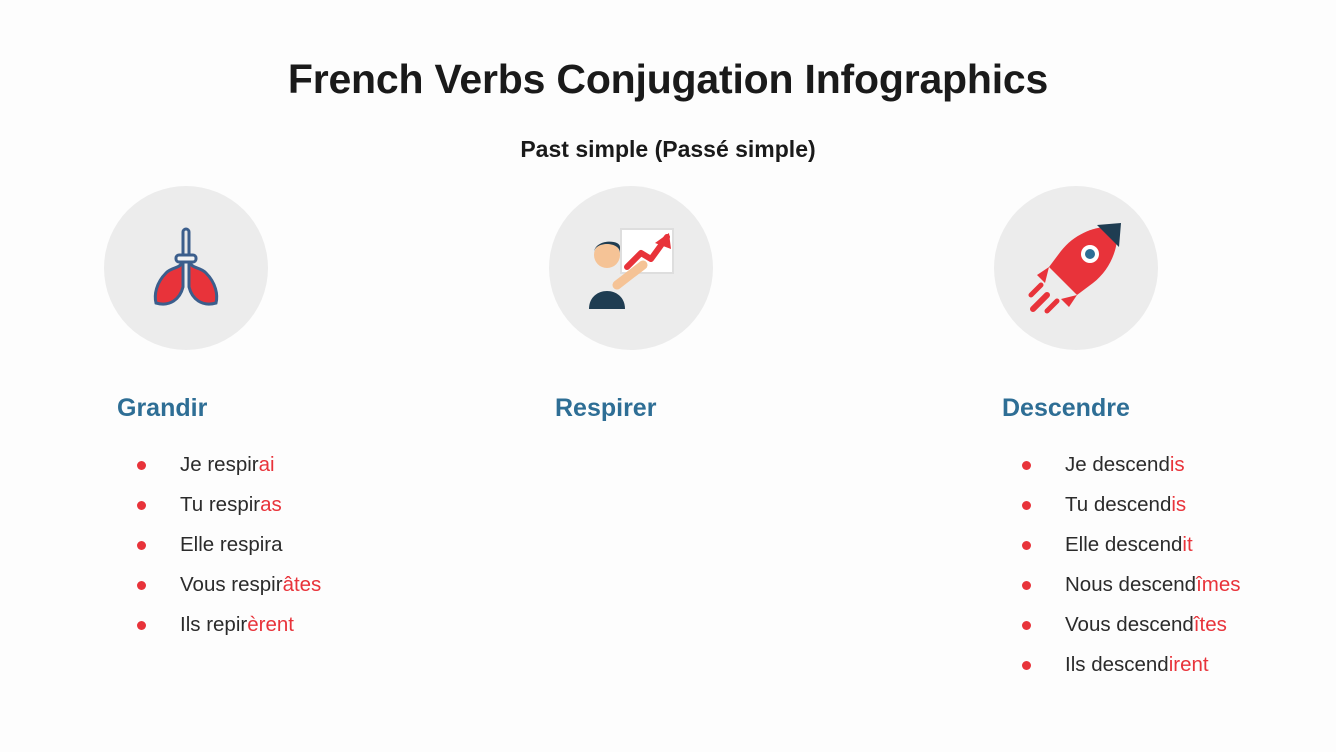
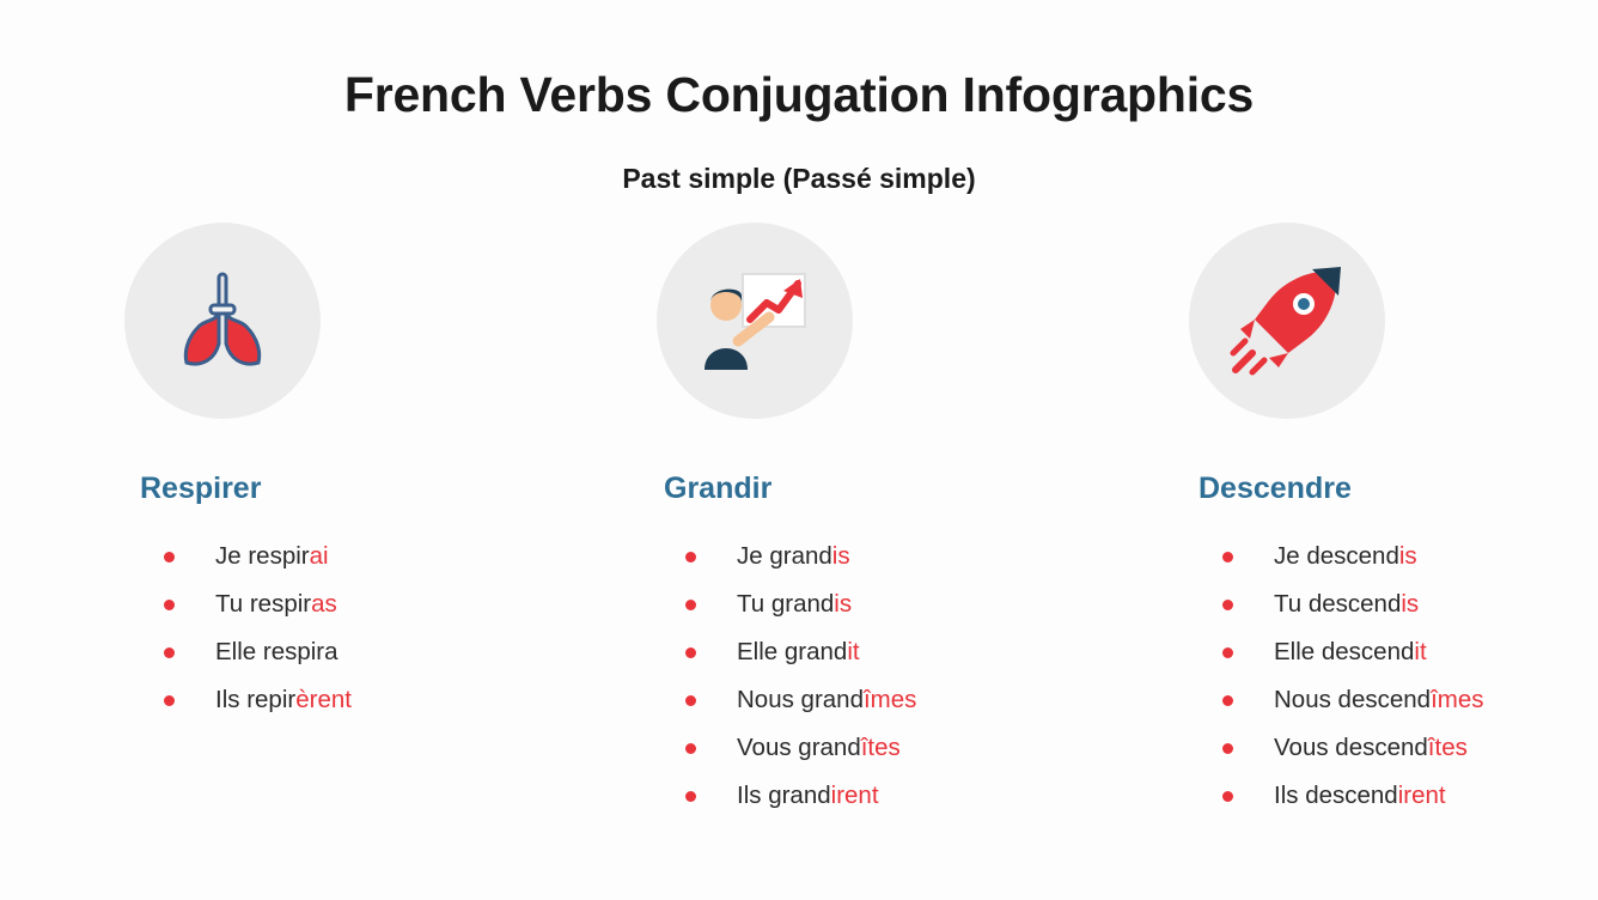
  French Verbs Conjugation Infographics
  Past simple (Passé simple)
- Grandir
+ Respirer
  Je respirai
  Tu respiras
  Elle respira
- Vous respirâtes
  Ils repirèrent
- Respirer
+ Grandir
+ Je grandis
+ Tu grandis
+ Elle grandit
+ Nous grandîmes
+ Vous grandîtes
+ Ils grandirent
  Descendre
  Je descendis
  Tu descendis
  Elle descendit
  Nous descendîmes
  Vous descendîtes
  Ils descendirent
